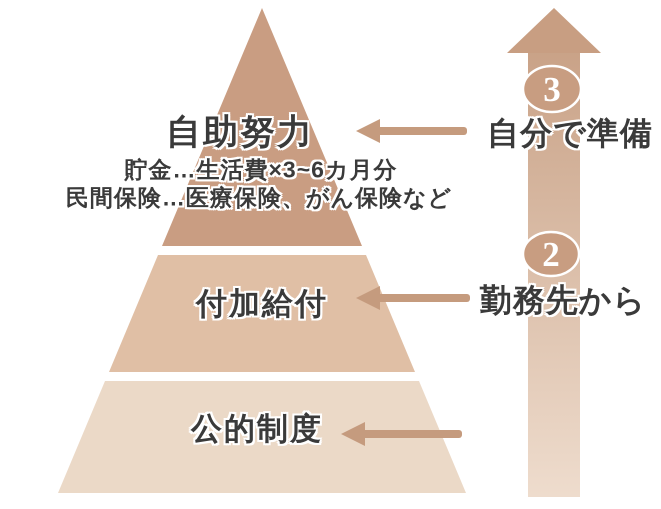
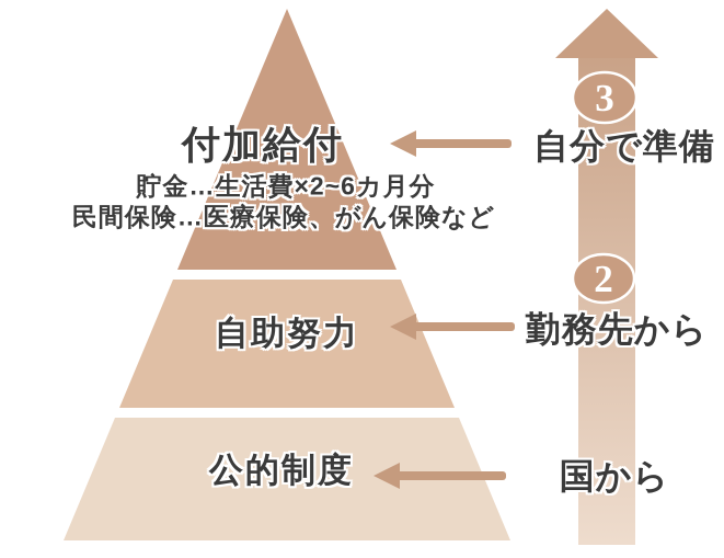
  3
  2
- 自助努力
+ 付加給付
- 貯金…生活費×3~6カ月分
+ 貯金…生活費×2~6カ月分
  民間保険…医療保険、がん保険など
- 付加給付
+ 自助努力
  公的制度
  自分で準備
  勤務先から
+ 国から
